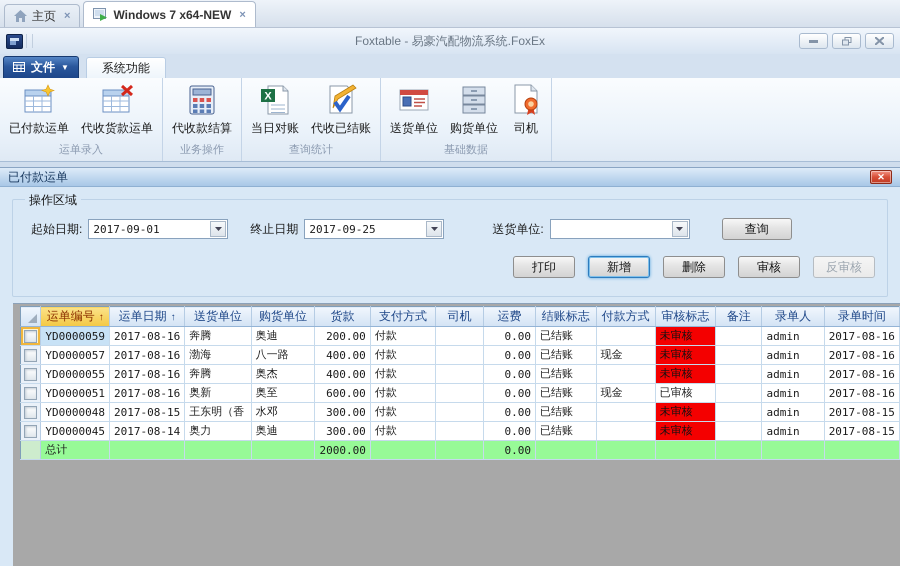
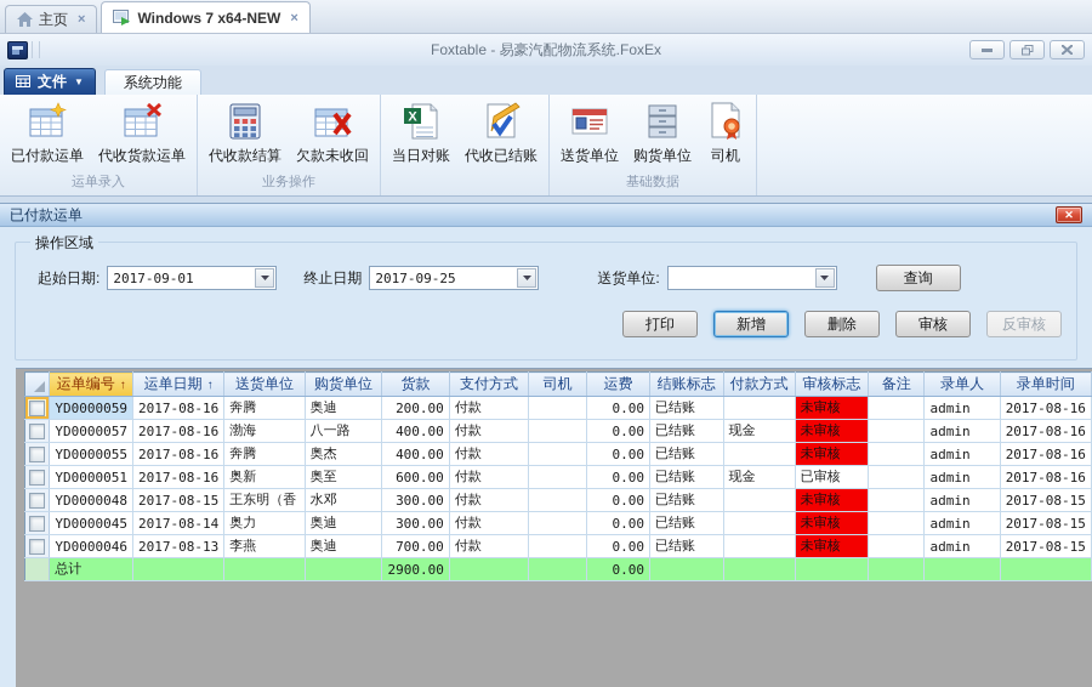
  主页
  ×
  Windows 7 x64-NEW
  ×
  Foxtable - 易豪汽配物流系统.FoxEx
  文件
  ▼
  系统功能
  已付款运单
  代收货款运单
  运单录入
  代收款结算
+ 欠款未收回
  业务操作
  X
  当日对账
  代收已结账
- 查询统计
  送货单位
  购货单位
  司机
  基础数据
  已付款运单
  ✕
  操作区域
  起始日期:
  2017-09-01
  终止日期
  2017-09-25
  送货单位:
  查询
  打印
  新增
  删除
  审核
  反审核
  	运单编号 ↑	运单日期 ↑	送货单位	购货单位	货款	支付方式	司机	运费	结账标志	付款方式	审核标志	备注	录单人	录单时间
  	YD0000059	2017-08-16	奔腾	奥迪	200.00	付款		0.00	已结账		未审核		admin	2017-08-16
  	YD0000057	2017-08-16	渤海	八一路	400.00	付款		0.00	已结账	现金	未审核		admin	2017-08-16
  	YD0000055	2017-08-16	奔腾	奥杰	400.00	付款		0.00	已结账		未审核		admin	2017-08-16
  	YD0000051	2017-08-16	奥新	奥至	600.00	付款		0.00	已结账	现金	已审核		admin	2017-08-16
  	YD0000048	2017-08-15	王东明（香	水邓	300.00	付款		0.00	已结账		未审核		admin	2017-08-15
  	YD0000045	2017-08-14	奥力	奥迪	300.00	付款		0.00	已结账		未审核		admin	2017-08-15
+ 	YD0000046	2017-08-13	李燕	奥迪	700.00	付款		0.00	已结账		未审核		admin	2017-08-15
- 	总计				2000.00			0.00
+ 	总计				2900.00			0.00
